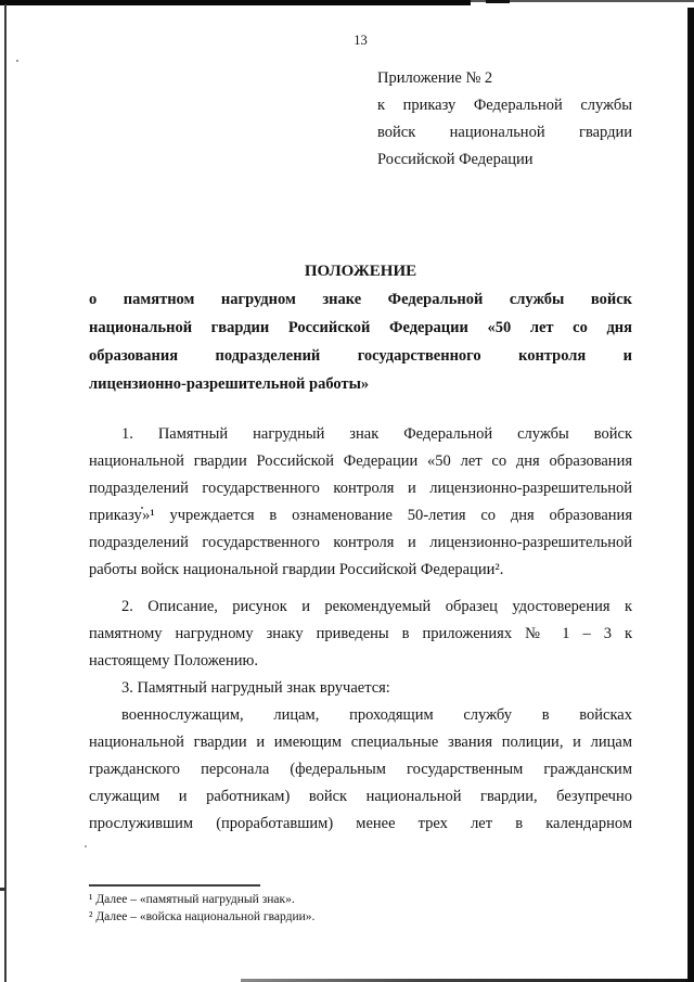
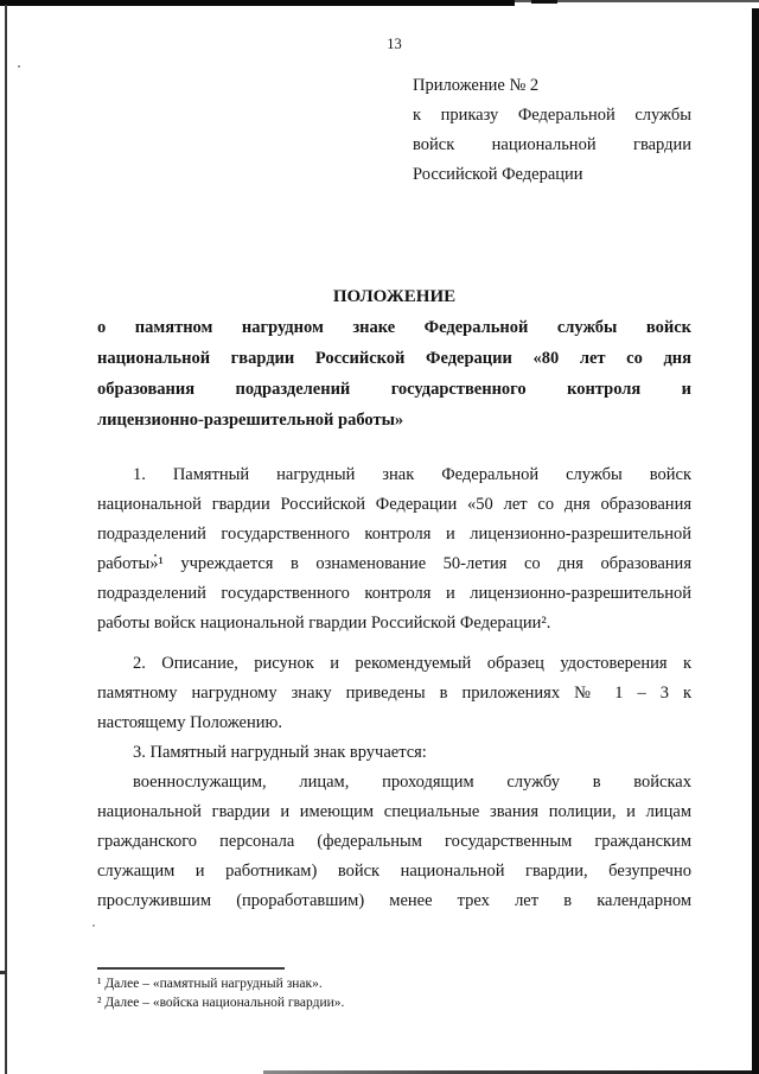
  13
  Приложение № 2
  к приказу Федеральной службы
  войск национальной гвардии
  Российской Федерации
  ПОЛОЖЕНИЕ
  о памятном нагрудном знаке Федеральной службы войск
- национальной гвардии Российской Федерации «50 лет со дня
+ национальной гвардии Российской Федерации «80 лет со дня
  образования подразделений государственного контроля и
  лицензионно-разрешительной работы»
  1. Памятный нагрудный знак Федеральной службы войск
  национальной гвардии Российской Федерации «50 лет со дня образования
  подразделений государственного контроля и лицензионно-разрешительной
- приказу»¹ учреждается в ознаменование 50-летия со дня образования
+ работы»¹ учреждается в ознаменование 50-летия со дня образования
  подразделений государственного контроля и лицензионно-разрешительной
  работы войск национальной гвардии Российской Федерации².
  2. Описание, рисунок и рекомендуемый образец удостоверения к
  памятному нагрудному знаку приведены в приложениях № 1 – 3 к
  настоящему Положению.
  3. Памятный нагрудный знак вручается:
  военнослужащим, лицам, проходящим службу в войсках
  национальной гвардии и имеющим специальные звания полиции, и лицам
  гражданского персонала (федеральным государственным гражданским
  служащим и работникам) войск национальной гвардии, безупречно
  прослужившим (проработавшим) менее трех лет в календарном
  ¹ Далее – «памятный нагрудный знак».
  ² Далее – «войска национальной гвардии».
